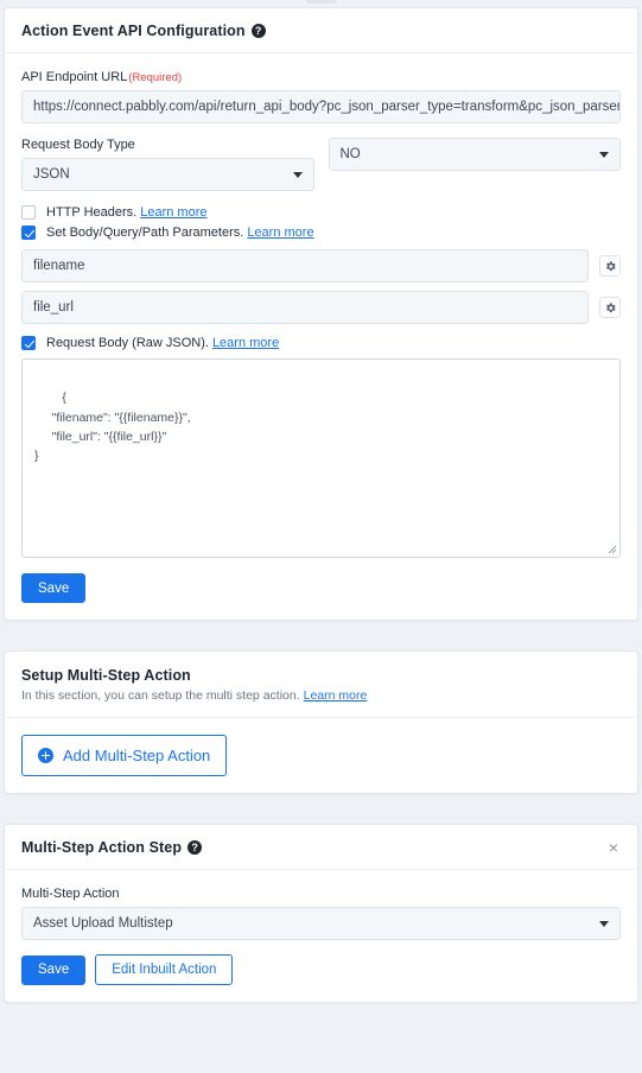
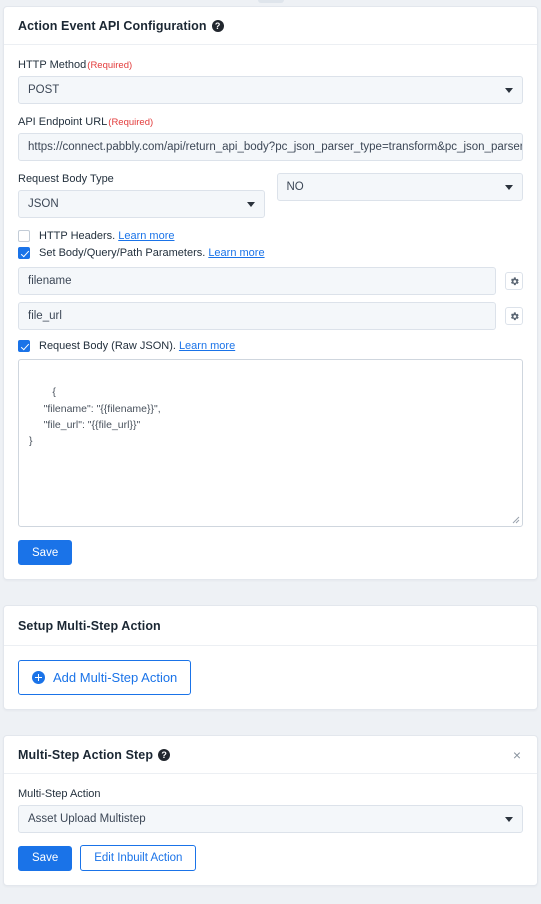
  Action Event API Configuration
  ?
+ HTTP Method(Required)
+ POST
  API Endpoint URL(Required)
  https://connect.pabbly.com/api/return_api_body?pc_json_parser_type=transform&pc_json_parser
  Request Body Type
  JSON
  NO
  HTTP Headers.
  Learn more
  Set Body/Query/Path Parameters.
  Learn more
  filename
  file_url
  Request Body (Raw JSON).
  Learn more
  {
  "filename": "{{filename}}",
  "file_url": "{{file_url}}"
  }
  Save
  Setup Multi-Step Action
- In this section, you can setup the multi step action. Learn more
  Add Multi-Step Action
  Multi-Step Action Step
  ?
  ×
  Multi-Step Action
  Asset Upload Multistep
  Save
  Edit Inbuilt Action
